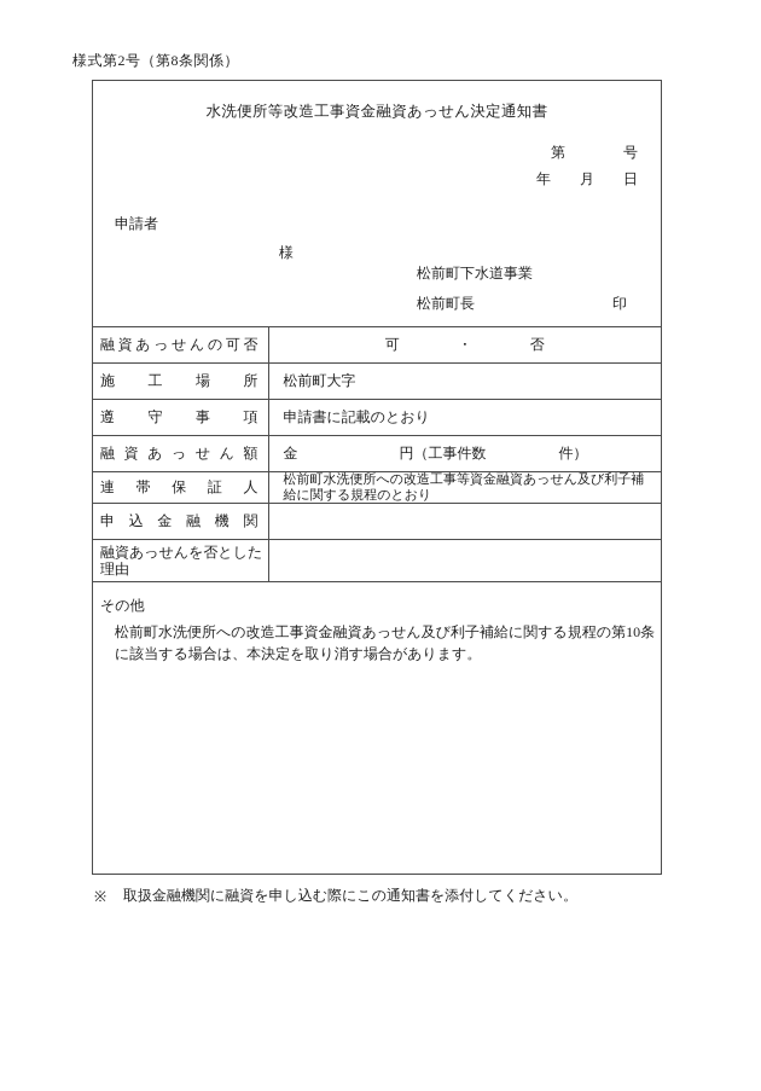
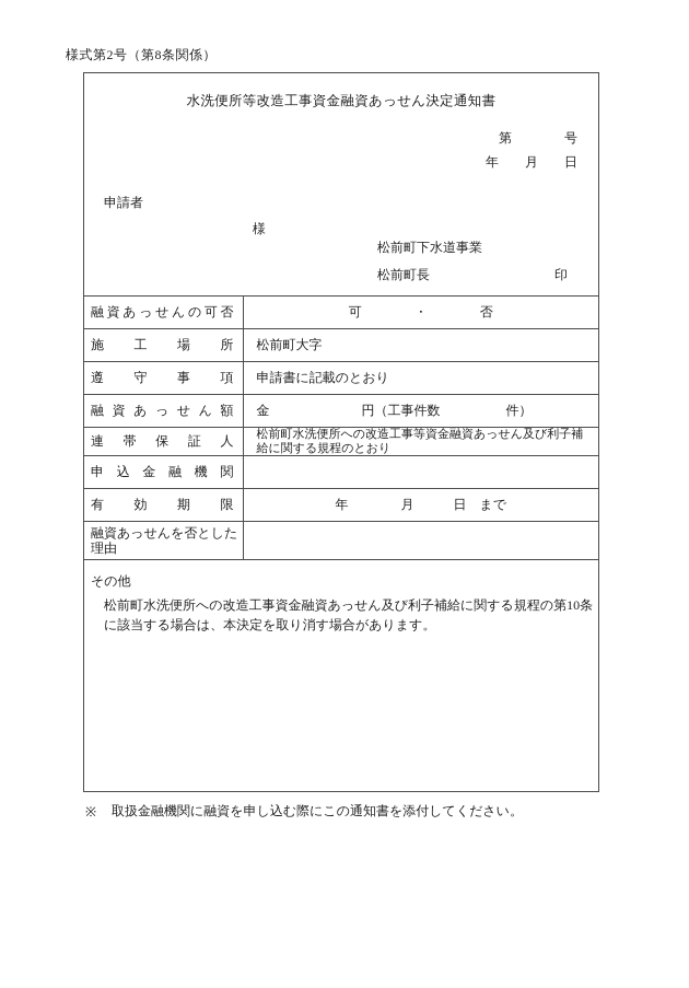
  様式第2号（第8条関係）
  水洗便所等改造工事資金融資あっせん決定通知書
  第 号
  年 月 日
  申請者
  様
  松前町下水道事業
  松前町長
  印
  融資あっせんの可否	可 ・ 否
  施工場所	松前町大字
  遵守事項	申請書に記載のとおり
  融資あっせん額	金 円（工事件数 件）
  連帯保証人	松前町水洗便所への改造工事等資金融資あっせん及び利子補給に関する規程のとおり
  申込金融機関
+ 有効期限	年 月 日 まで
  融資あっせんを否とした理由
  その他
  松前町水洗便所への改造工事資金融資あっせん及び利子補給に関する規程の第10条に該当する場合は、本決定を取り消す場合があります。
  ※
  取扱金融機関に融資を申し込む際にこの通知書を添付してください。
